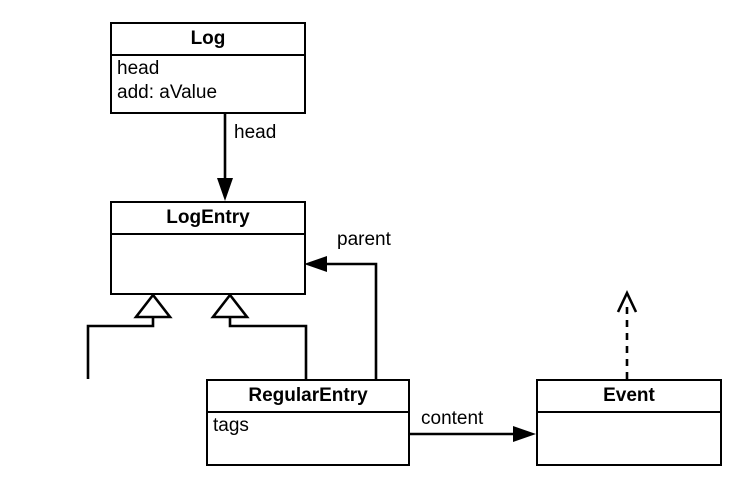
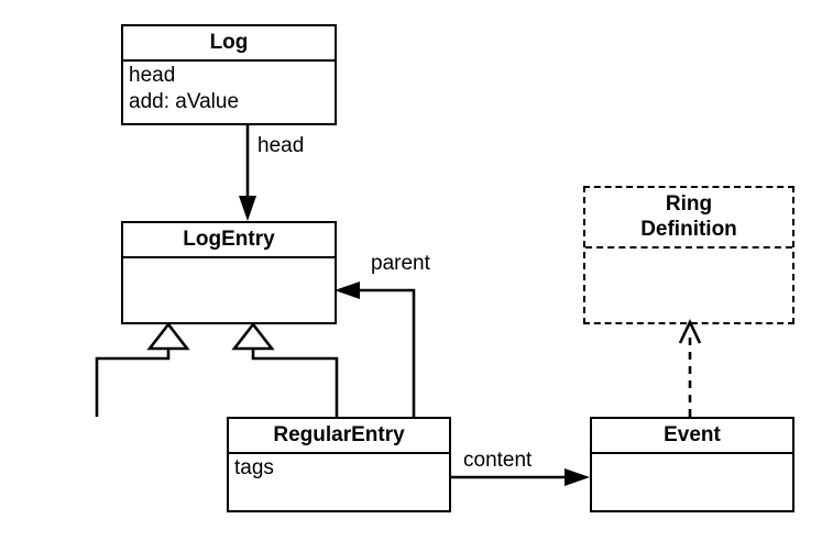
  Log
  head
  add: aValue
  LogEntry
  RegularEntry
  tags
+ Ring
+ Definition
  Event
  head
  parent
  content
